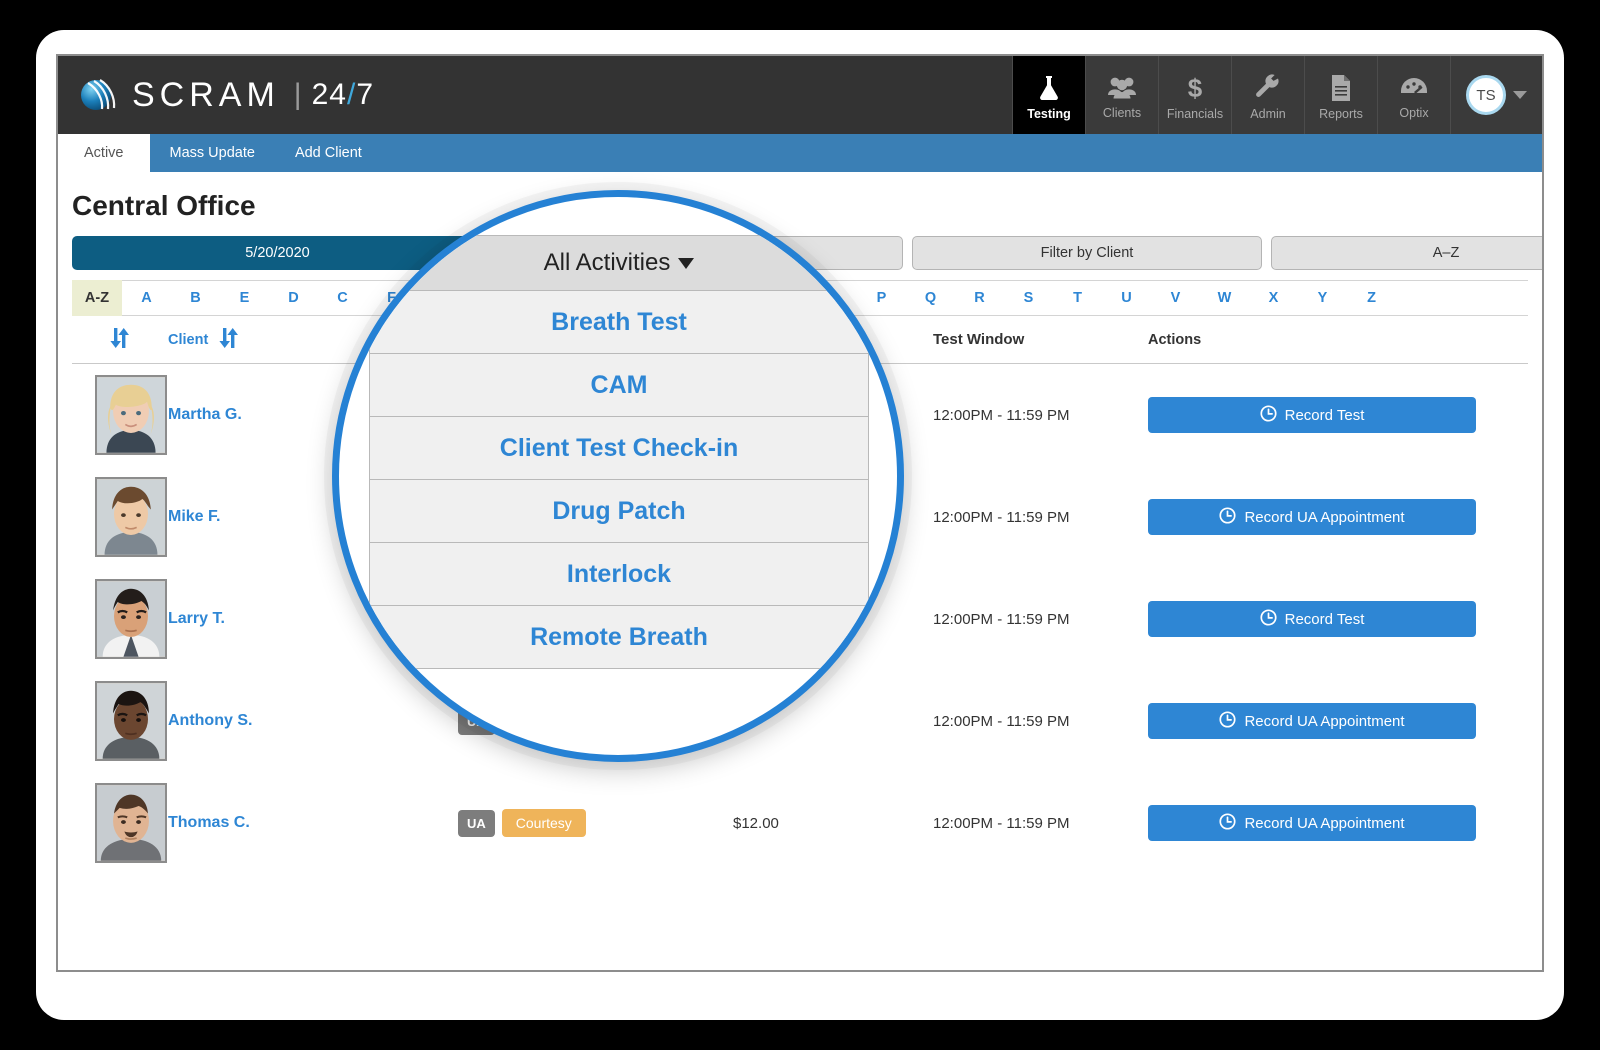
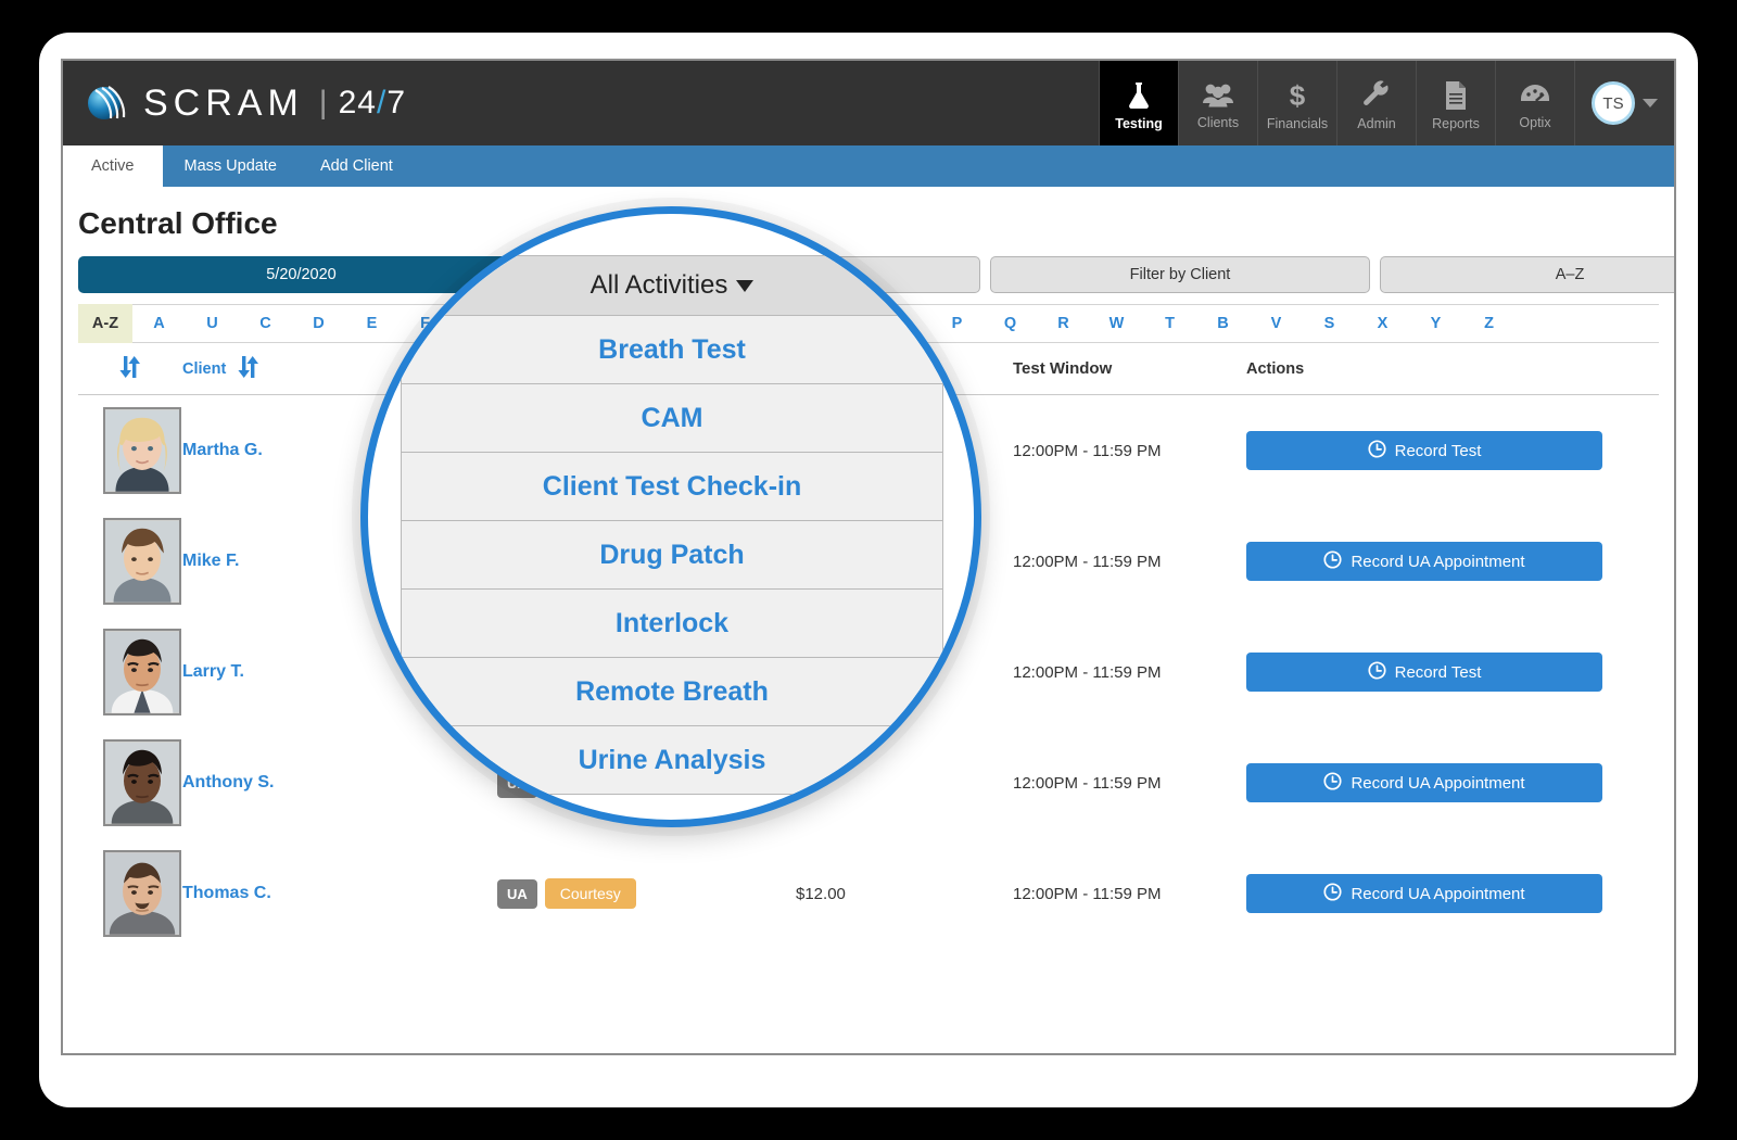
  SCRAM
  |
  24/7
  Testing
  Clients
  $
  Financials
  Admin
  Reports
  Optix
  TS
  Active
  Mass Update
  Add Client
  Central Office
  5/20/2020
  Filter by Client
  A–Z
  A-Z
  A
- B
+ U
- E
+ C
  D
- C
+ E
  P
  Q
  R
- S
+ W
  T
- U
+ B
  V
- W
+ S
  X
  Y
  Z
  Client
  Test Window
  Actions
  Martha G.
  12:00PM - 11:59 PM
  Record Test
  Mike F.
  12:00PM - 11:59 PM
  Record UA Appointment
  Larry T.
  12:00PM - 11:59 PM
  Record Test
  Anthony S.
  12:00PM - 11:59 PM
  Record UA Appointment
  Thomas C.
  UA
  Courtesy
  $12.00
  12:00PM - 11:59 PM
  Record UA Appointment
  All Activities
  Breath Test
  CAM
  Client Test Check-in
  Drug Patch
  Interlock
  Remote Breath
+ Urine Analysis
